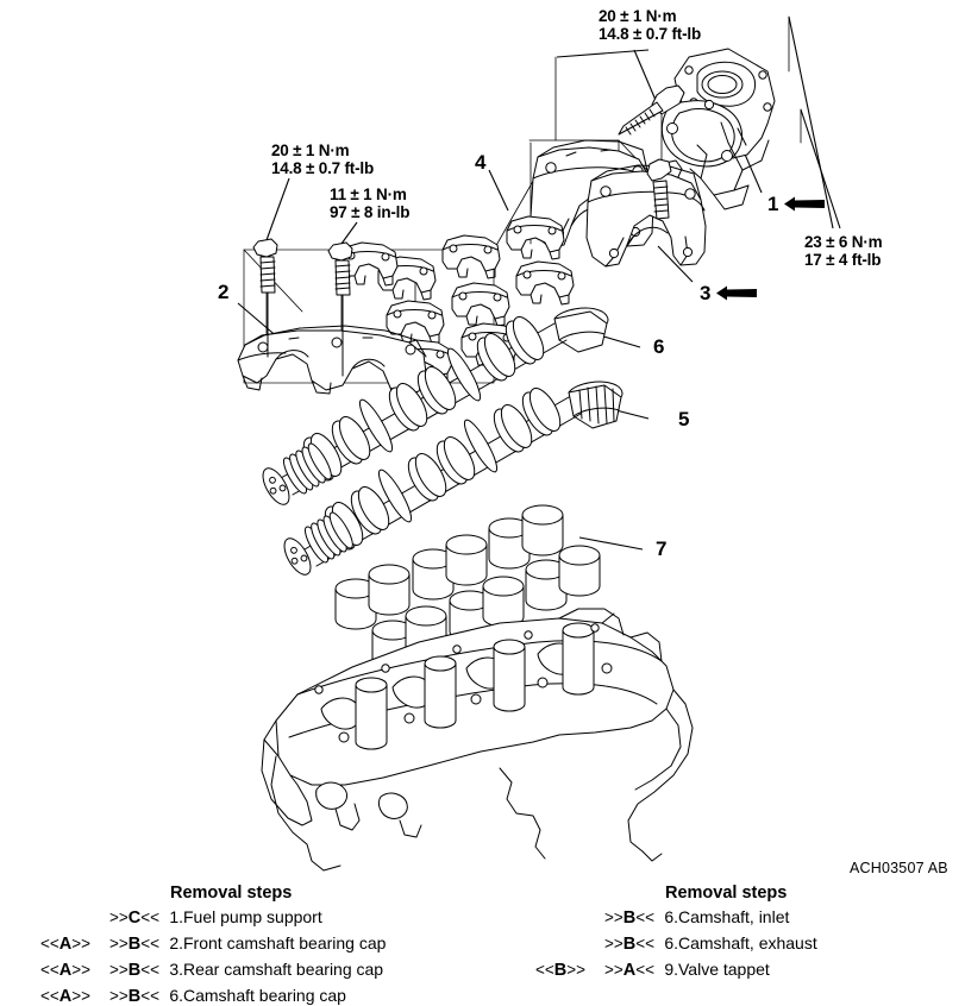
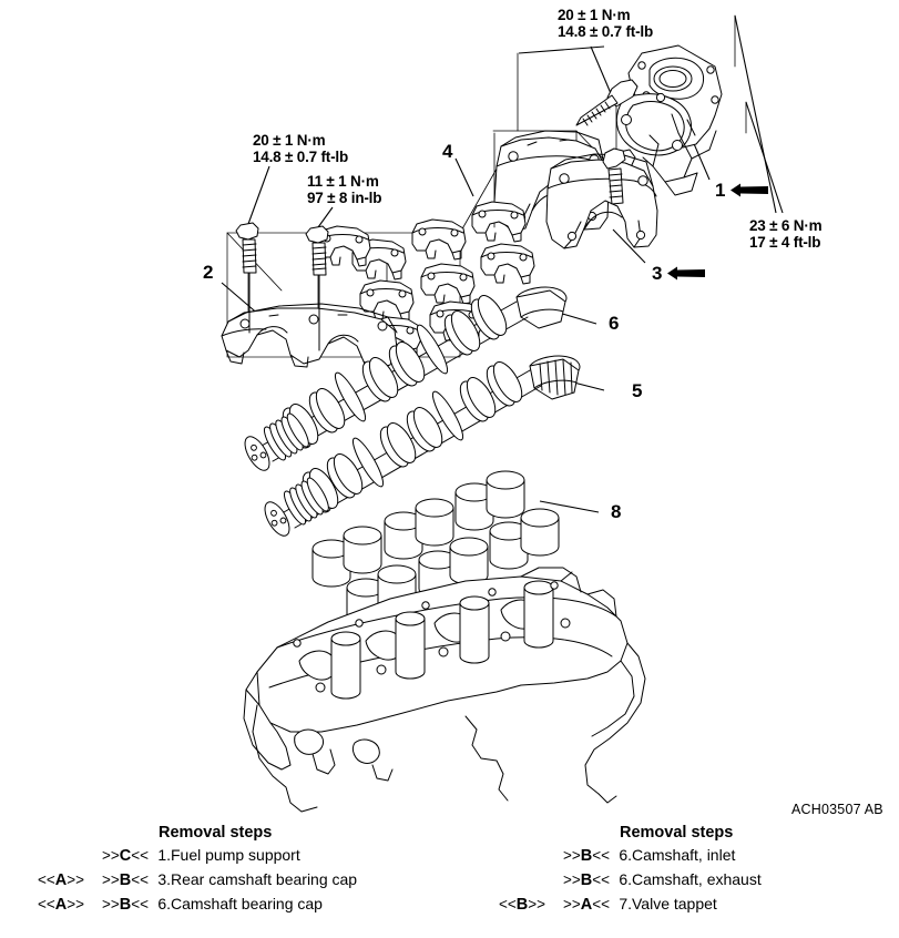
  20 ± 1 N·m
  14.8 ± 0.7 ft-lb
  20 ± 1 N·m
  14.8 ± 0.7 ft-lb
  11 ± 1 N·m
  97 ± 8 in-lb
  23 ± 6 N·m
  17 ± 4 ft-lb
  1
  2
  3
  4
  5
  6
- 7
+ 8
  ACH03507 AB
  Removal steps
  	>>C<<	1.	Fuel pump support
- <<A>>	>>B<<	2.	Front camshaft bearing cap
  <<A>>	>>B<<	3.	Rear camshaft bearing cap
  <<A>>	>>B<<	6.	Camshaft bearing cap
  Removal steps
  	>>B<<	6.	Camshaft, inlet
  	>>B<<	6.	Camshaft, exhaust
- <<B>>	>>A<<	9.	Valve tappet
+ <<B>>	>>A<<	7.	Valve tappet
